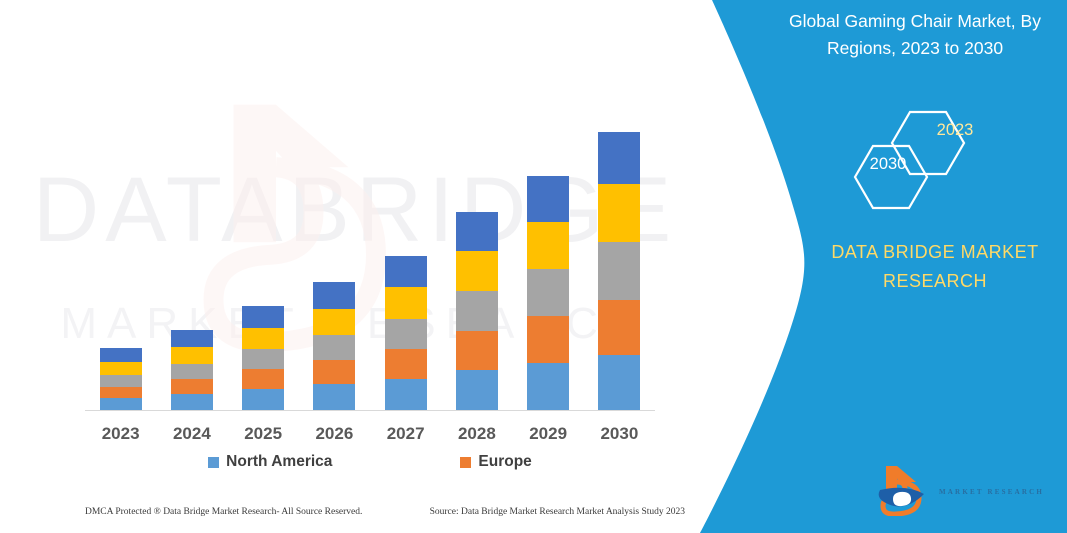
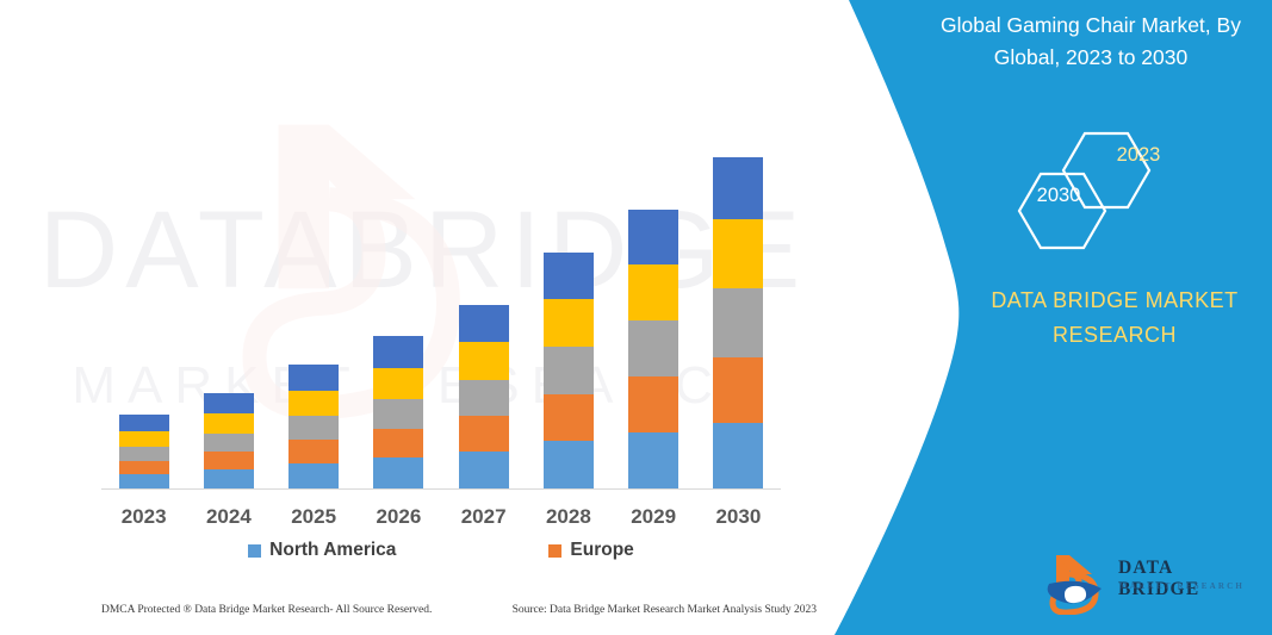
  DATABRIDGE
  2023
  2024
  2025
  2026
  2027
  2028
  2029
  2030
  North America
  Europe
  DMCA Protected ® Data Bridge Market Research- All Source Reserved.
  Source: Data Bridge Market Research Market Analysis Study 2023
- Global Gaming Chair Market, By Regions, 2023 to 2030
+ Global Gaming Chair Market, By Global, 2023 to 2030
  2030
  2023
  DATA BRIDGE MARKET
  RESEARCH
+ DATA BRIDGE
  MARKET RESEARCH
